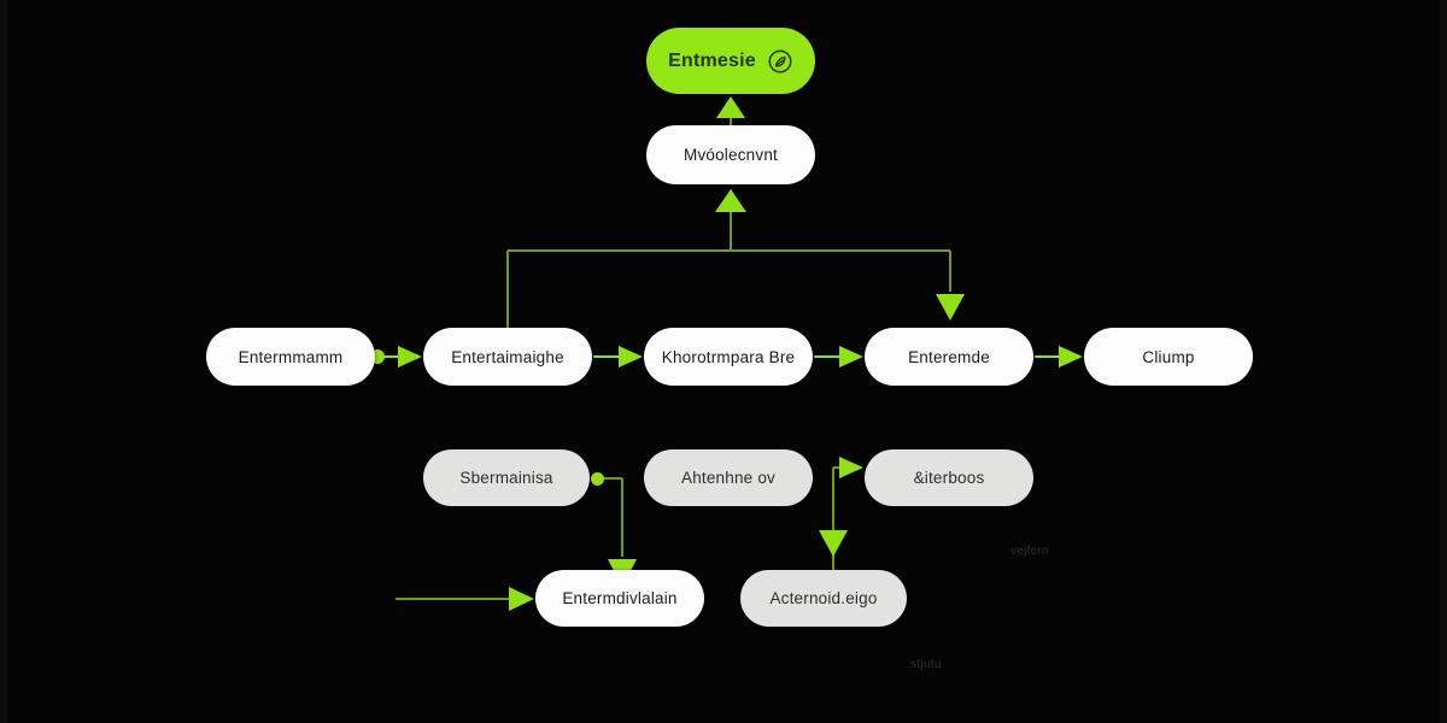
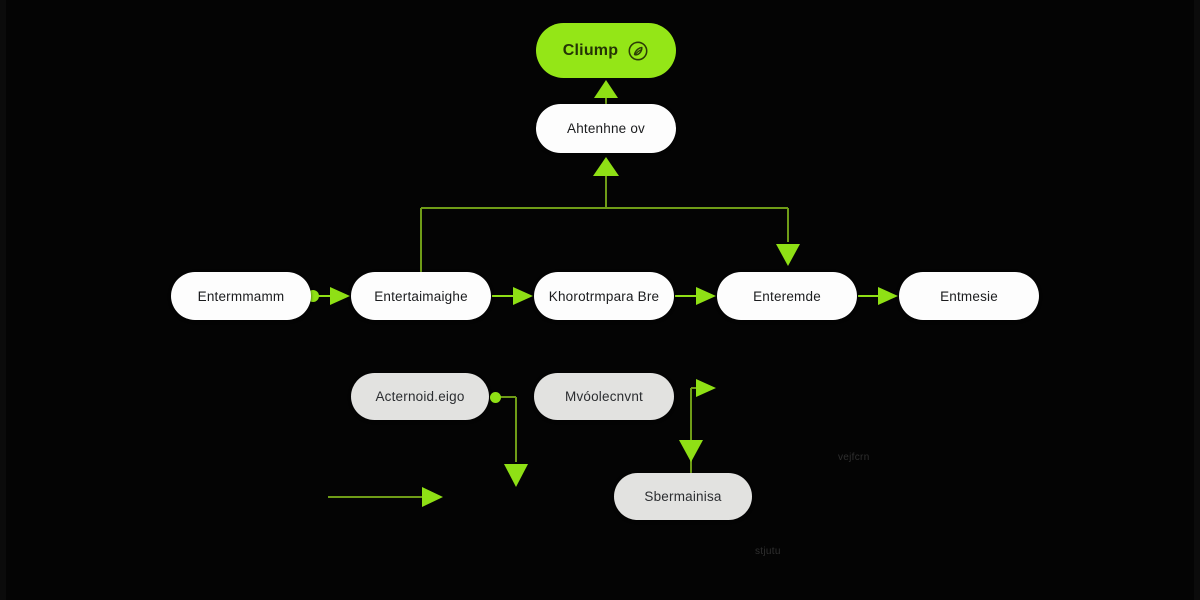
- Entmesie
+ Cliump
- Mvóolecnvnt
+ Ahtenhne ov
  Entermmamm
  Entertaimaighe
  Khorotrmpara Bre
  Enteremde
- Cliump
+ Entmesie
- Sbermainisa
+ Acternoid.eigo
- Ahtenhne ov
+ Mvóolecnvnt
- &iterboos
- Entermdivlalain
- Acternoid.eigo
+ Sbermainisa
  vejfcrn
  stjutu
